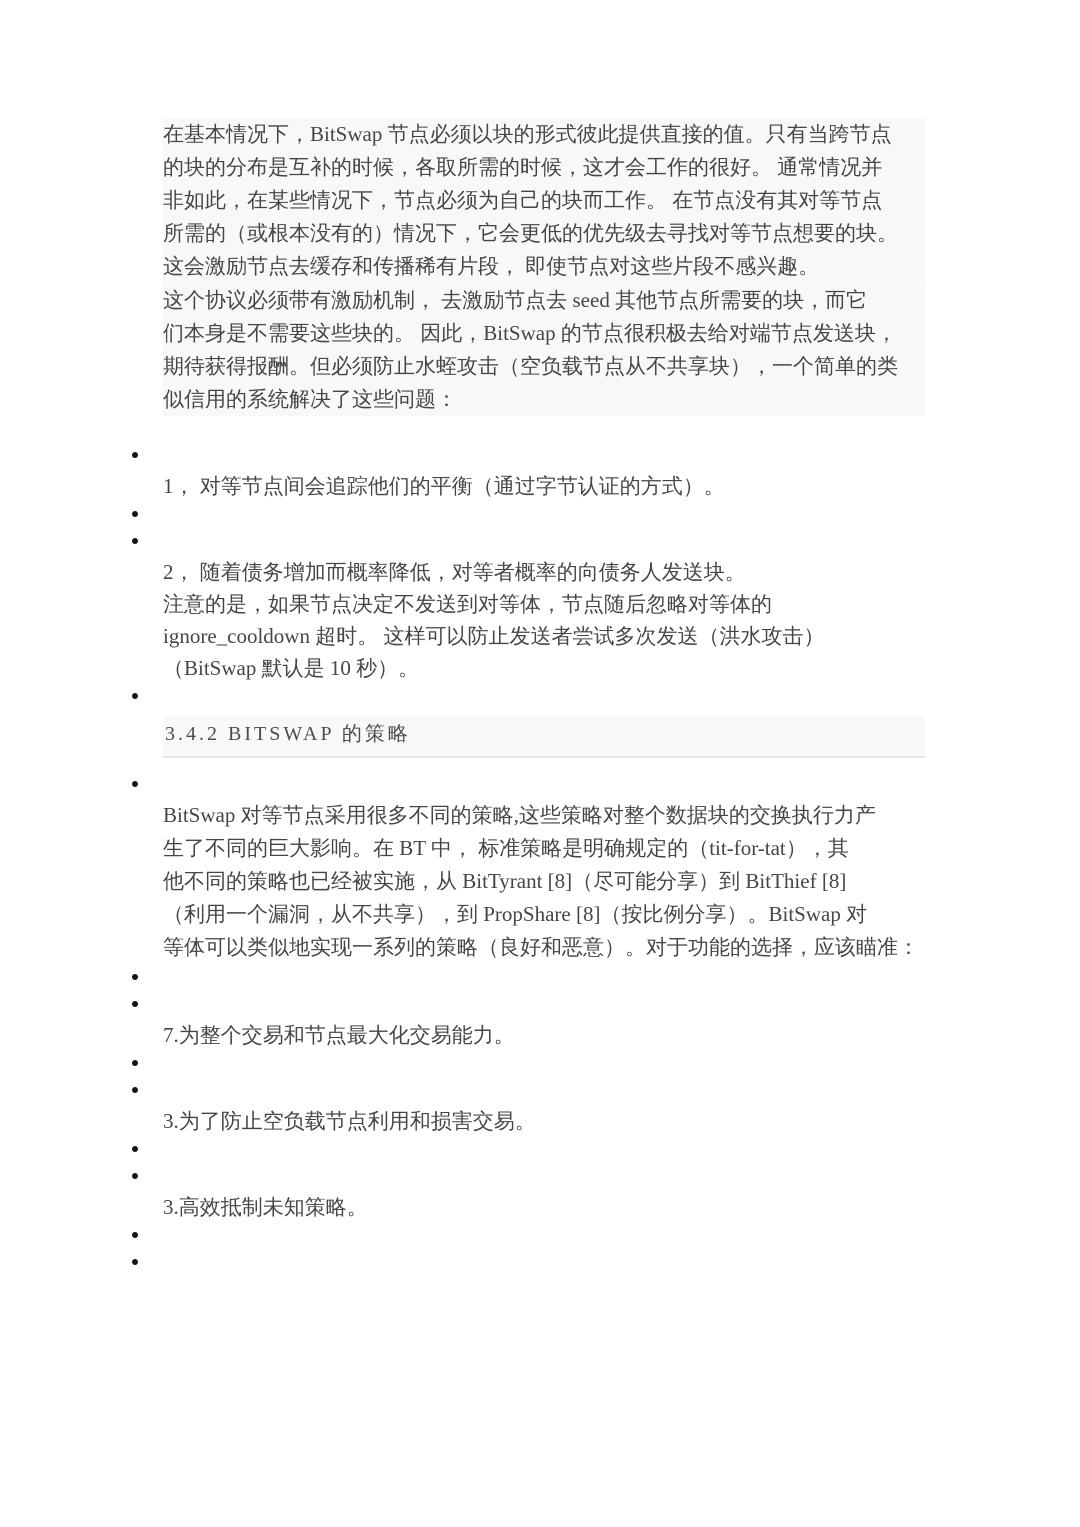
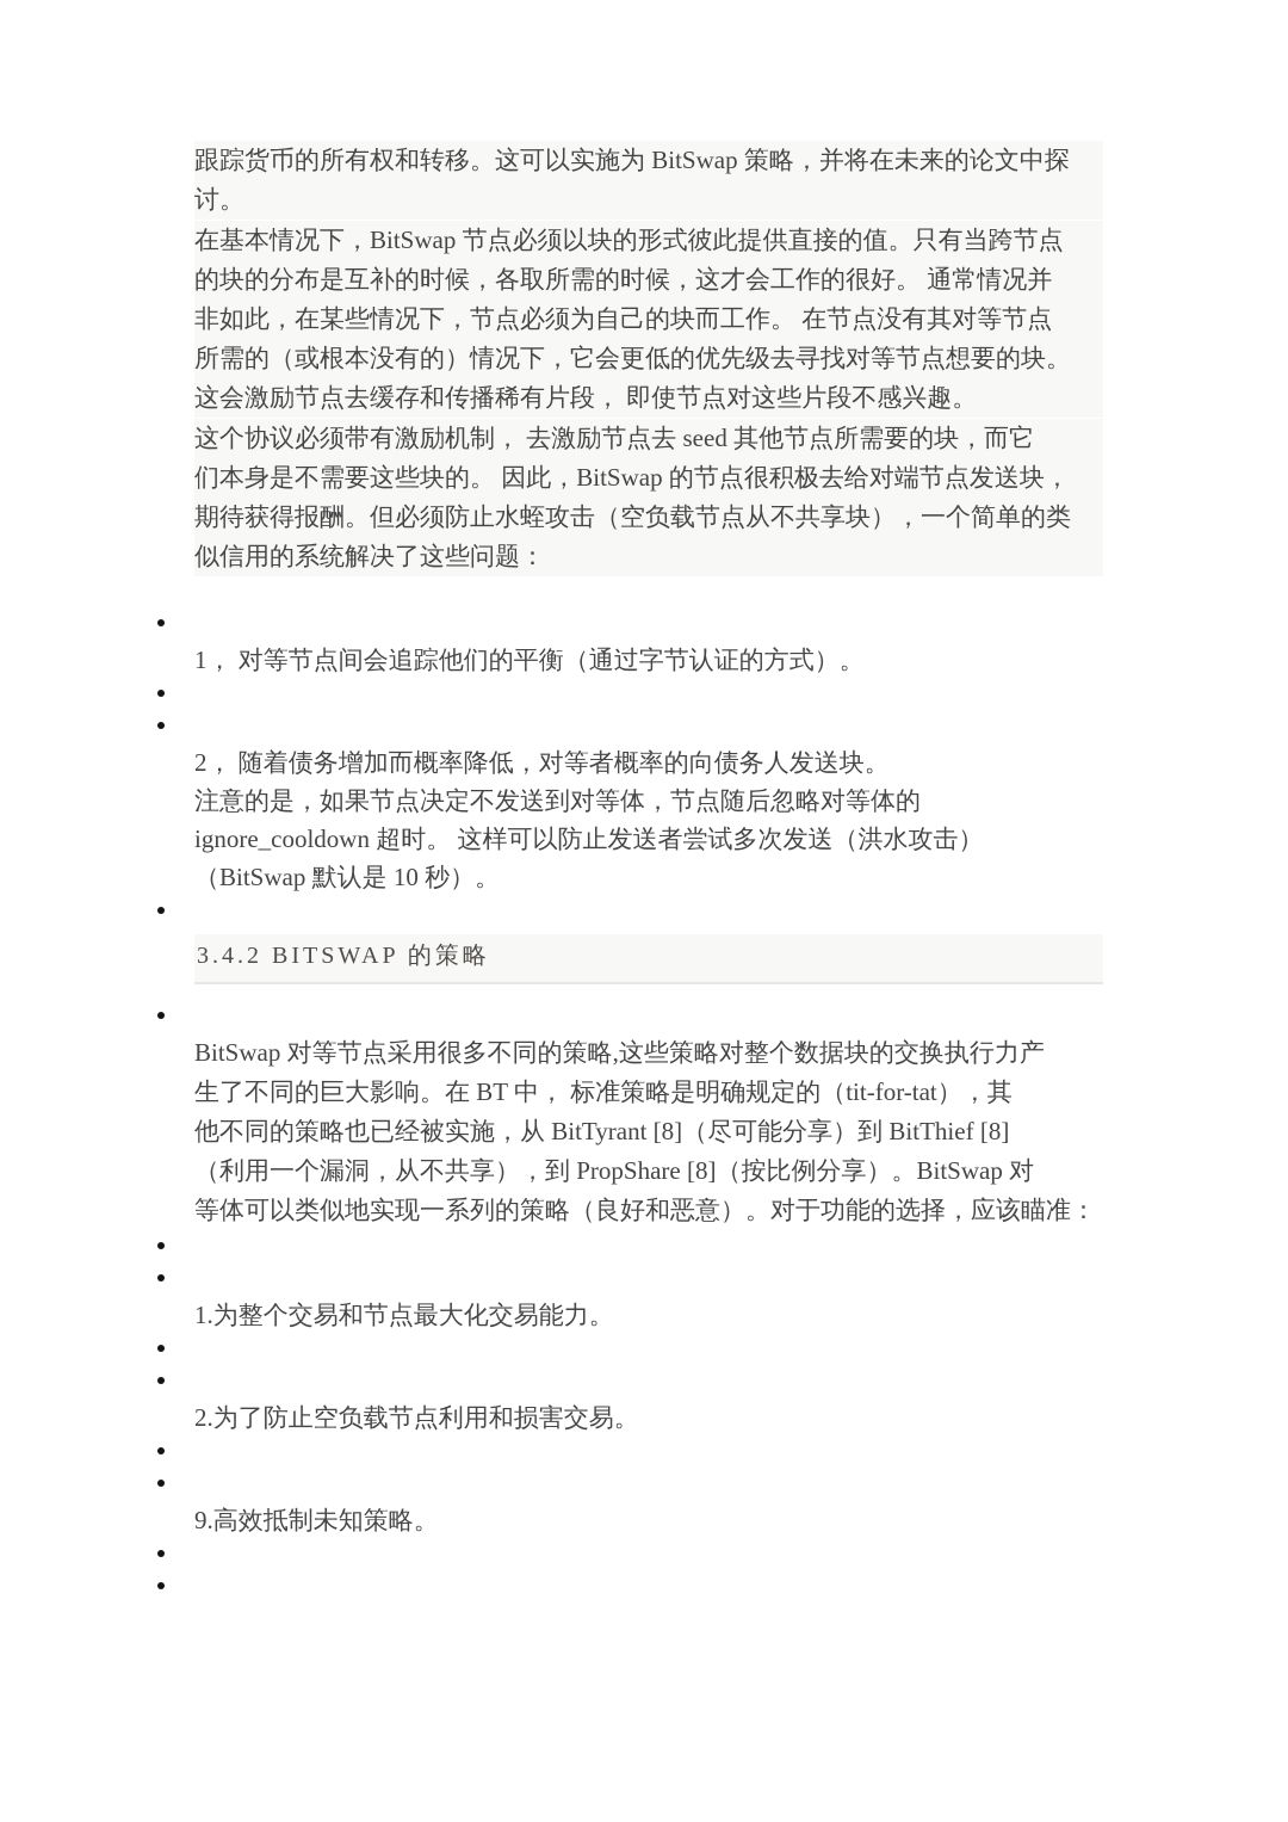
+ 跟踪货币的所有权和转移。这可以实施为 BitSwap 策略，并将在未来的论文中探
+ 讨。
  在基本情况下，BitSwap 节点必须以块的形式彼此提供直接的值。只有当跨节点
  的块的分布是互补的时候，各取所需的时候，这才会工作的很好。 通常情况并
  非如此，在某些情况下，节点必须为自己的块而工作。 在节点没有其对等节点
  所需的（或根本没有的）情况下，它会更低的优先级去寻找对等节点想要的块。
  这会激励节点去缓存和传播稀有片段， 即使节点对这些片段不感兴趣。
  这个协议必须带有激励机制， 去激励节点去 seed 其他节点所需要的块，而它
  们本身是不需要这些块的。 因此，BitSwap 的节点很积极去给对端节点发送块，
  期待获得报酬。但必须防止水蛭攻击（空负载节点从不共享块），一个简单的类
  似信用的系统解决了这些问题：
  1， 对等节点间会追踪他们的平衡（通过字节认证的方式）。
  2， 随着债务增加而概率降低，对等者概率的向债务人发送块。
  注意的是，如果节点决定不发送到对等体，节点随后忽略对等体的
  ignore_cooldown 超时。 这样可以防止发送者尝试多次发送（洪水攻击）
  （BitSwap 默认是 10 秒）。
  3.4.2 BITSWAP 的策略
  BitSwap 对等节点采用很多不同的策略,这些策略对整个数据块的交换执行力产
  生了不同的巨大影响。在 BT 中， 标准策略是明确规定的（tit-for-tat），其
  他不同的策略也已经被实施，从 BitTyrant [8]（尽可能分享）到 BitThief [8]
  （利用一个漏洞，从不共享），到 PropShare [8]（按比例分享）。BitSwap 对
  等体可以类似地实现一系列的策略（良好和恶意）。对于功能的选择，应该瞄准：
- 7.为整个交易和节点最大化交易能力。
+ 1.为整个交易和节点最大化交易能力。
- 3.为了防止空负载节点利用和损害交易。
+ 2.为了防止空负载节点利用和损害交易。
- 3.高效抵制未知策略。
+ 9.高效抵制未知策略。
